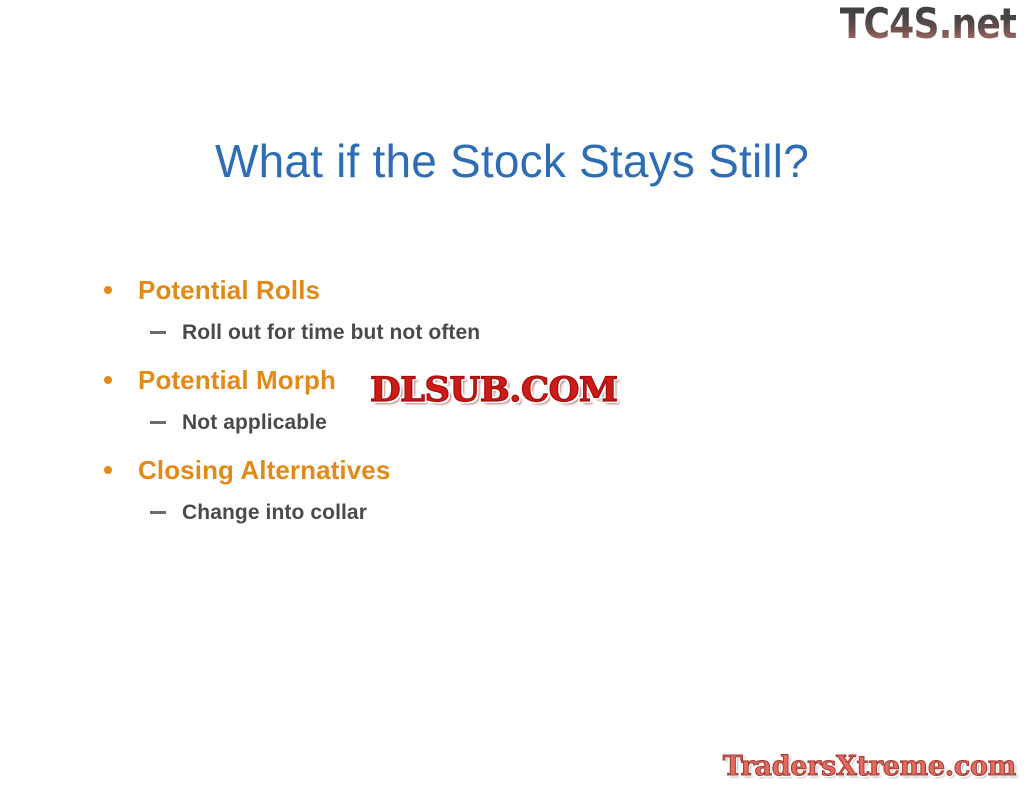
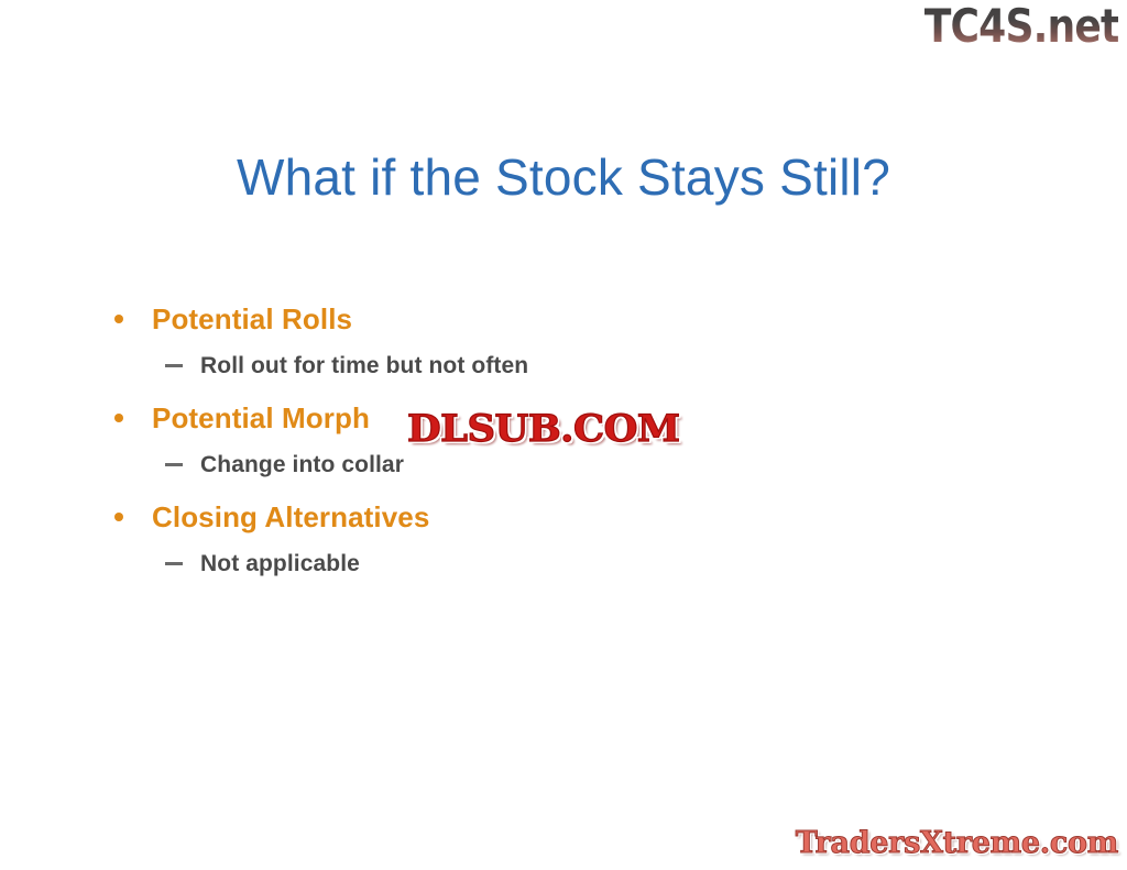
  TC4S.net
  What if the Stock Stays Still?
  Potential Rolls
  Roll out for time but not often
  Potential Morph
- Not applicable
+ Change into collar
  Closing Alternatives
- Change into collar
+ Not applicable
  DLSUB.COM
  TradersXtreme.com
